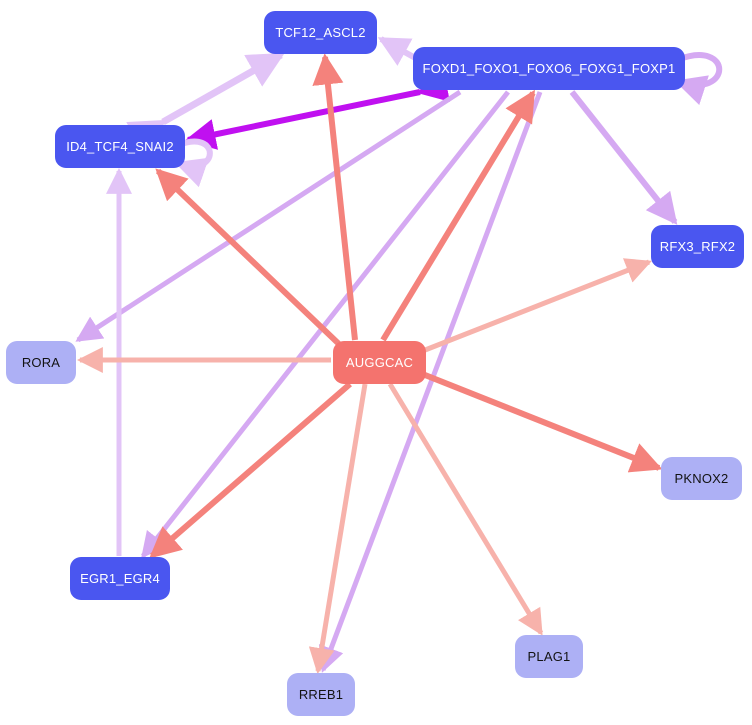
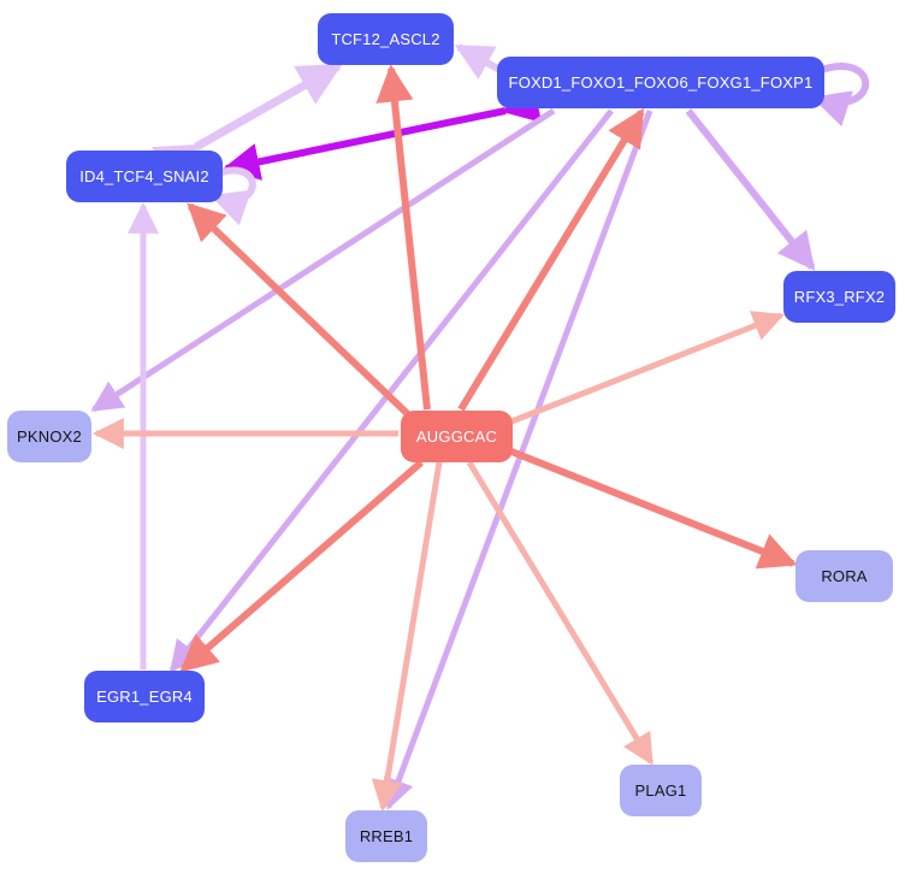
  TCF12_ASCL2
  FOXD1_FOXO1_FOXO6_FOXG1_FOXP1
  ID4_TCF4_SNAI2
  RFX3_RFX2
- RORA
+ PKNOX2
  AUGGCAC
- PKNOX2
+ RORA
  EGR1_EGR4
  PLAG1
  RREB1
